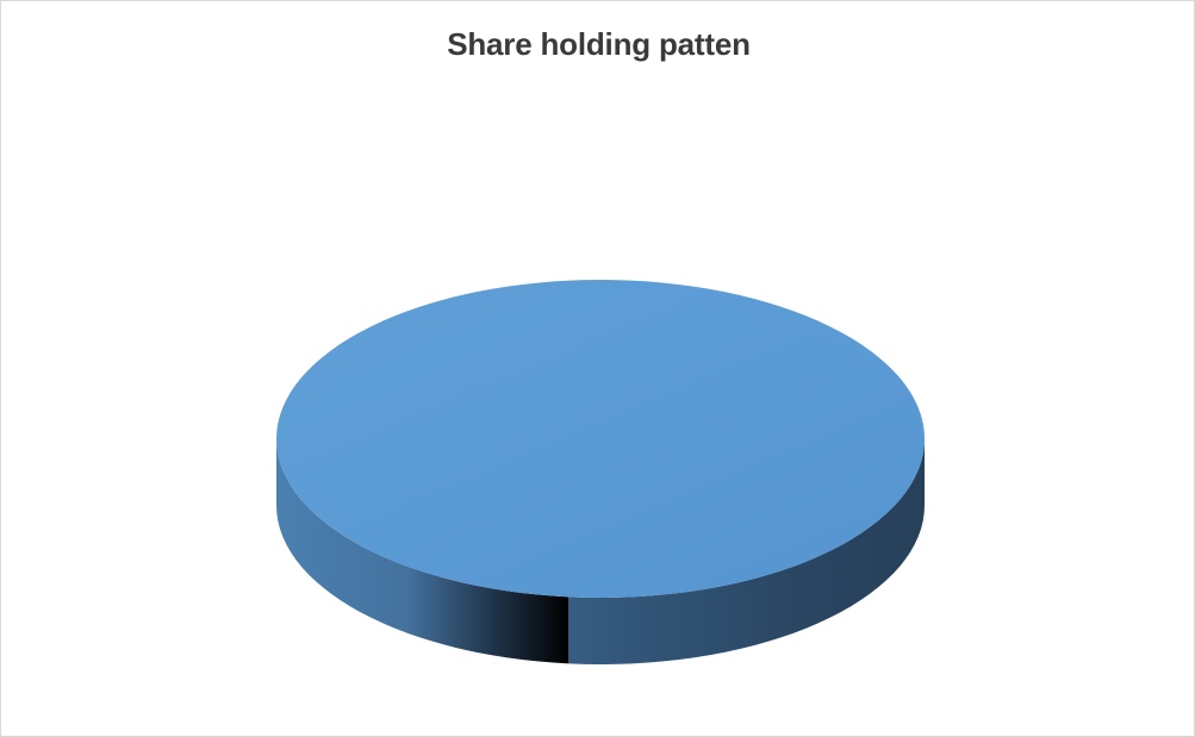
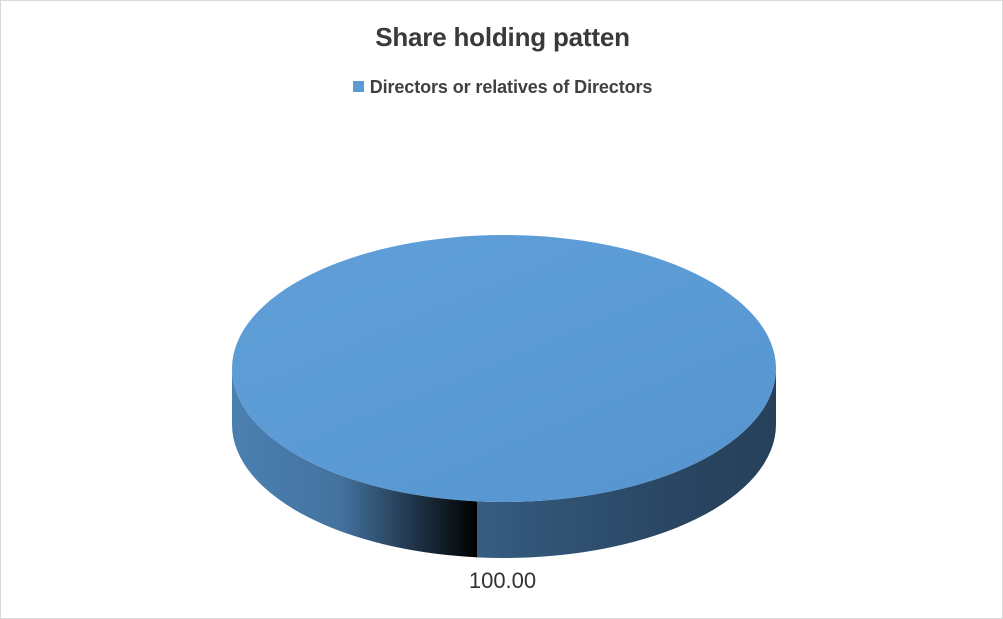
  Share holding patten
+ Directors or relatives of Directors
+ 100.00
